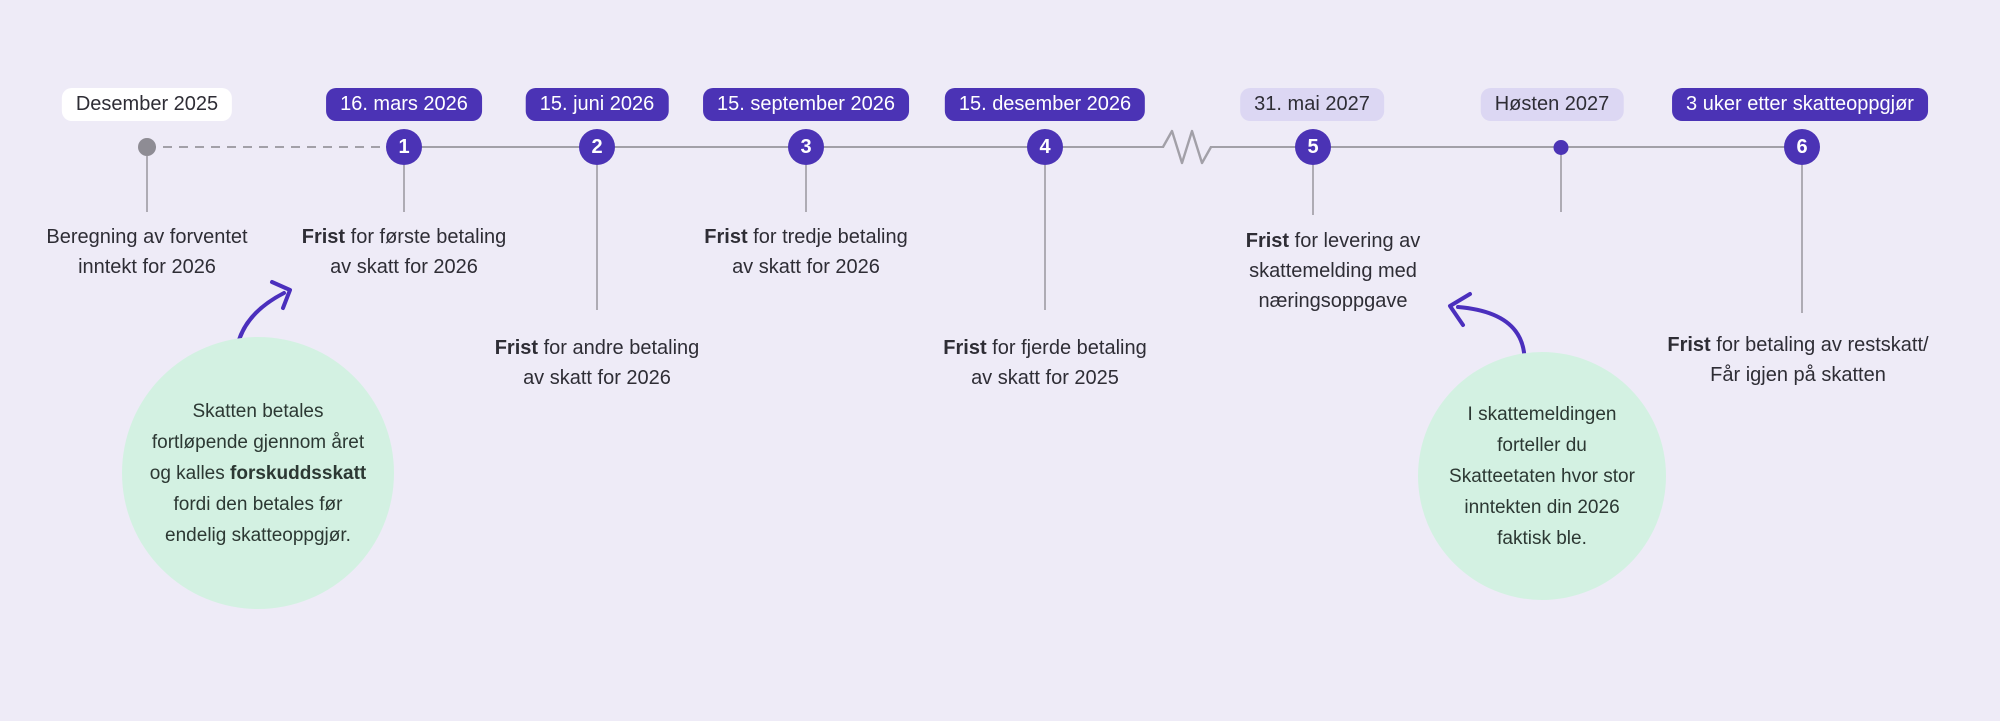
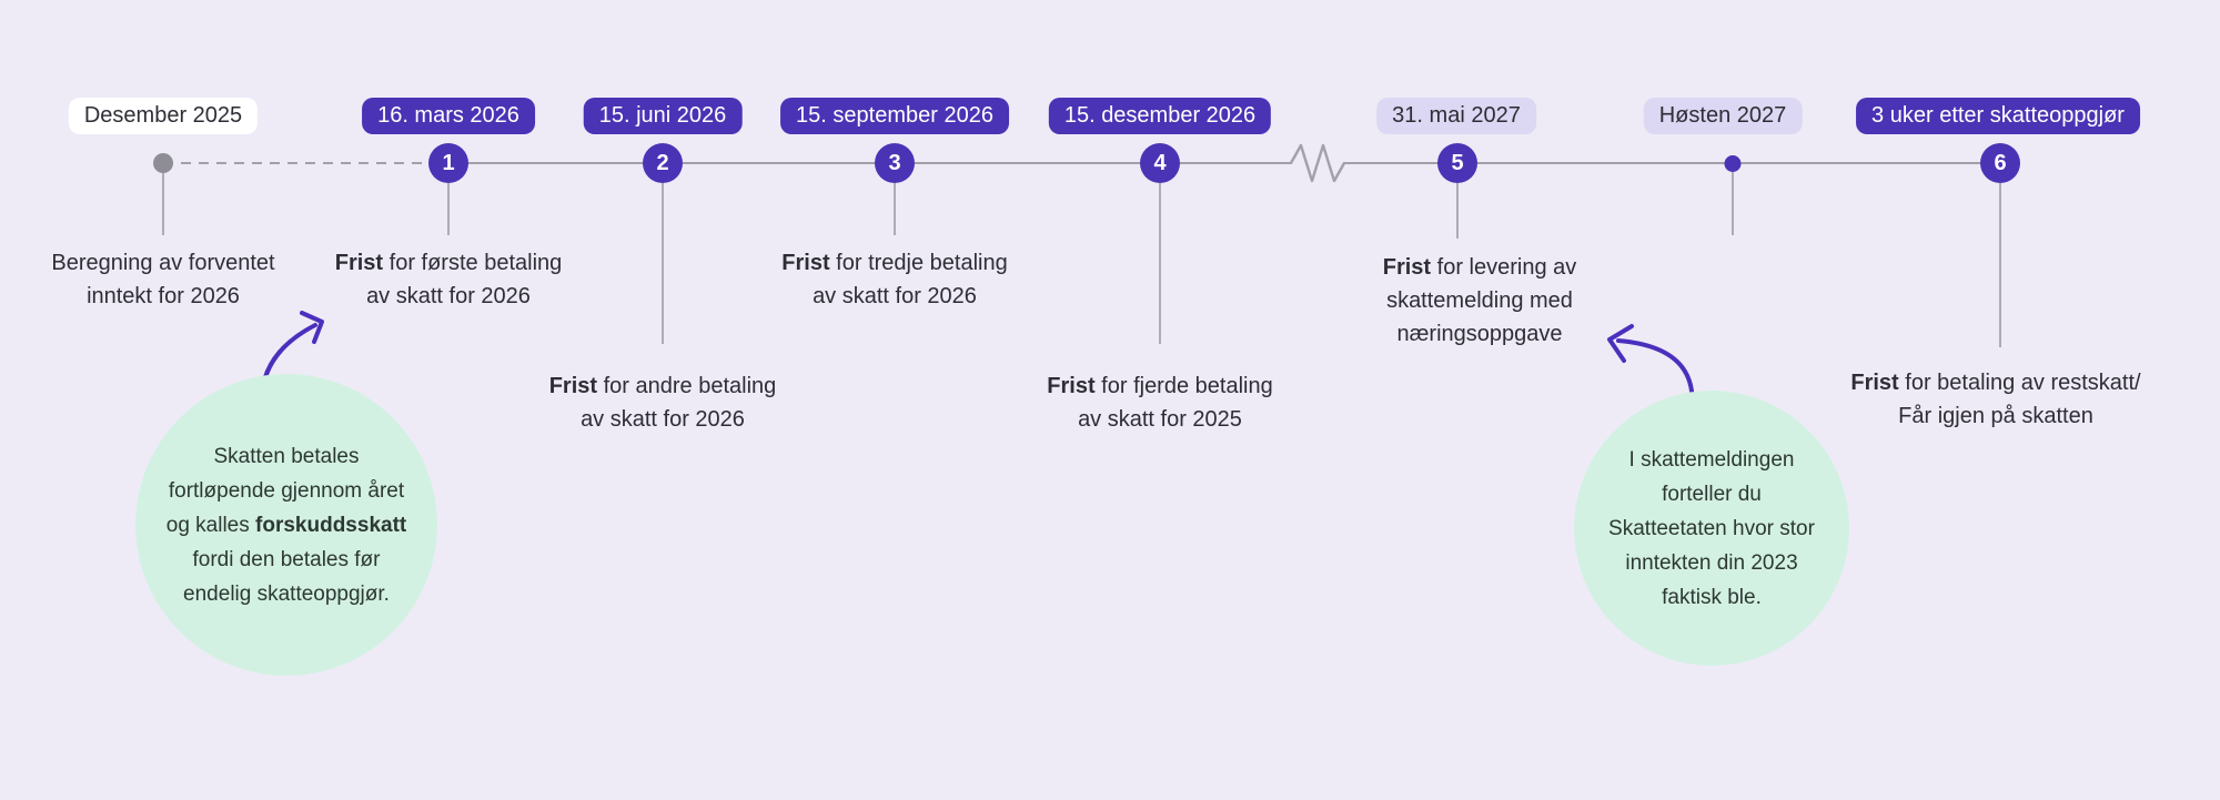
  Desember 2025
  Beregning av forventet
  inntekt for 2026
  16. mars 2026
  1
  Frist for første betaling
  av skatt for 2026
  15. juni 2026
  2
  Frist for andre betaling
  av skatt for 2026
  15. september 2026
  3
  Frist for tredje betaling
  av skatt for 2026
  15. desember 2026
  4
  Frist for fjerde betaling
  av skatt for 2025
  31. mai 2027
  5
  Frist for levering av
  skattemelding med
  næringsoppgave
  Høsten 2027
  3 uker etter skatteoppgjør
  6
  Frist for betaling av restskatt/
  Får igjen på skatten
  Skatten betales
  fortløpende gjennom året
  og kalles forskuddsskatt
  fordi den betales før
  endelig skatteoppgjør.
  I skattemeldingen
  forteller du
  Skatteetaten hvor stor
- inntekten din 2026
+ inntekten din 2023
  faktisk ble.
